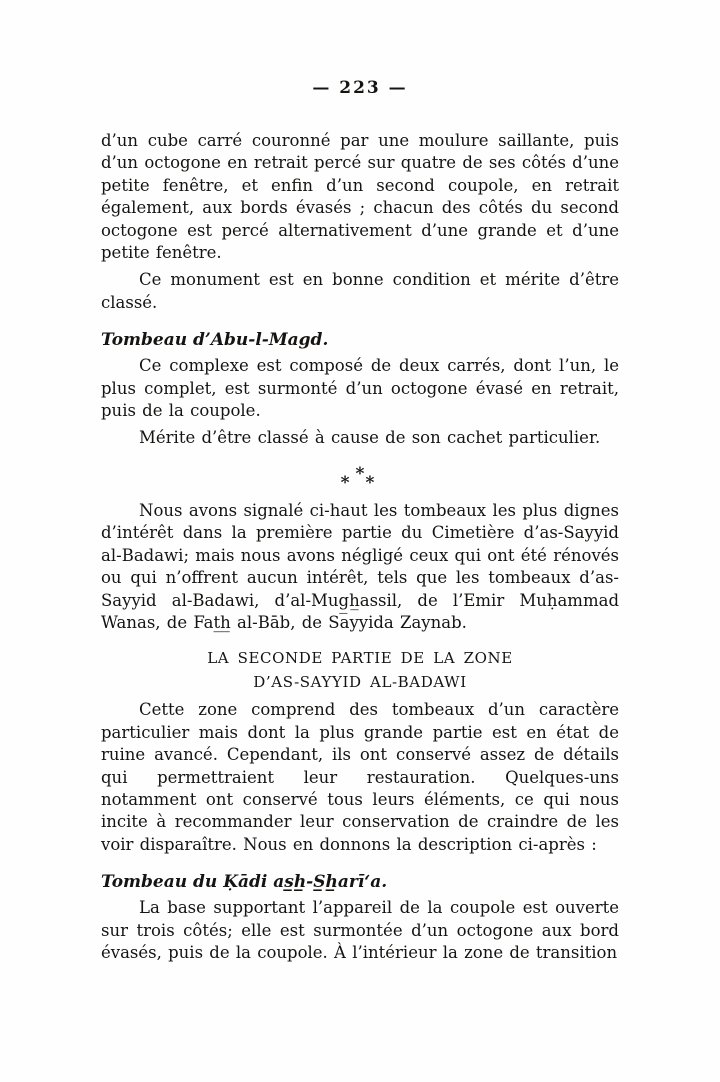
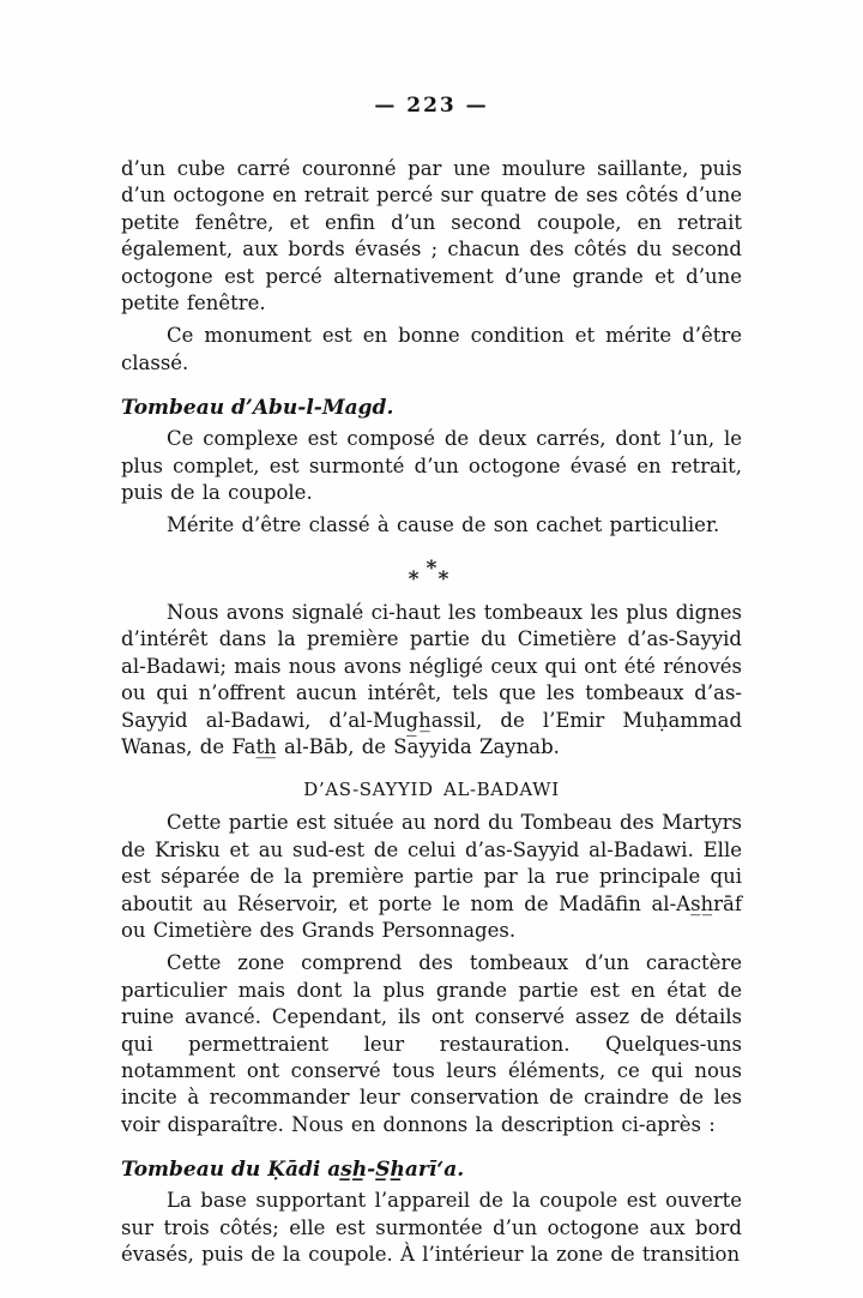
  — 223 —
  d’un cube carré couronné par une moulure saillante, puis d’un octogone en retrait percé sur quatre de ses côtés d’une petite fenêtre, et enfin d’un second coupole, en retrait également, aux bords évasés ; chacun des côtés du second octogone est percé alternativement d’une grande et d’une petite fenêtre.
  Ce monument est en bonne condition et mérite d’être classé.
  Tombeau d’Abu-l-Magd.
  Ce complexe est composé de deux carrés, dont l’un, le plus complet, est surmonté d’un octogone évasé en retrait, puis de la coupole.
  Mérite d’être classé à cause de son cachet particulier.
  *
  * *
  Nous avons signalé ci-haut les tombeaux les plus dignes d’intérêt dans la première partie du Cimetière d’as-Sayyid al-Badawi; mais nous avons négligé ceux qui ont été rénovés ou qui n’offrent aucun intérêt, tels que les tombeaux d’as-Sayyid al-Badawi, d’al-Mug̲h̲assil, de l’Emir Muḥammad Wanas, de Fat̲h̲ al-Bāb, de Sayyida Zaynab.
- LA SECONDE PARTIE DE LA ZONE
  D’AS-SAYYID AL-BADAWI
+ Cette partie est située au nord du Tombeau des Martyrs de Krisku et au sud-est de celui d’as-Sayyid al-Badawi. Elle est séparée de la première partie par la rue principale qui aboutit au Réservoir, et porte le nom de Madāfin al-As̲h̲rāf ou Cimetière des Grands Personnages.
  Cette zone comprend des tombeaux d’un caractère particulier mais dont la plus grande partie est en état de ruine avancé. Cependant, ils ont conservé assez de détails qui permettraient leur restauration. Quelques-uns notamment ont conservé tous leurs éléments, ce qui nous incite à recommander leur conservation de craindre de les voir disparaître. Nous en donnons la description ci-après :
  Tombeau du Ḳādi as̲h̲-S̲h̲arī‘a.
  La base supportant l’appareil de la coupole est ouverte sur trois côtés; elle est surmontée d’un octogone aux bord évasés, puis de la coupole. À l’intérieur la zone de transition
